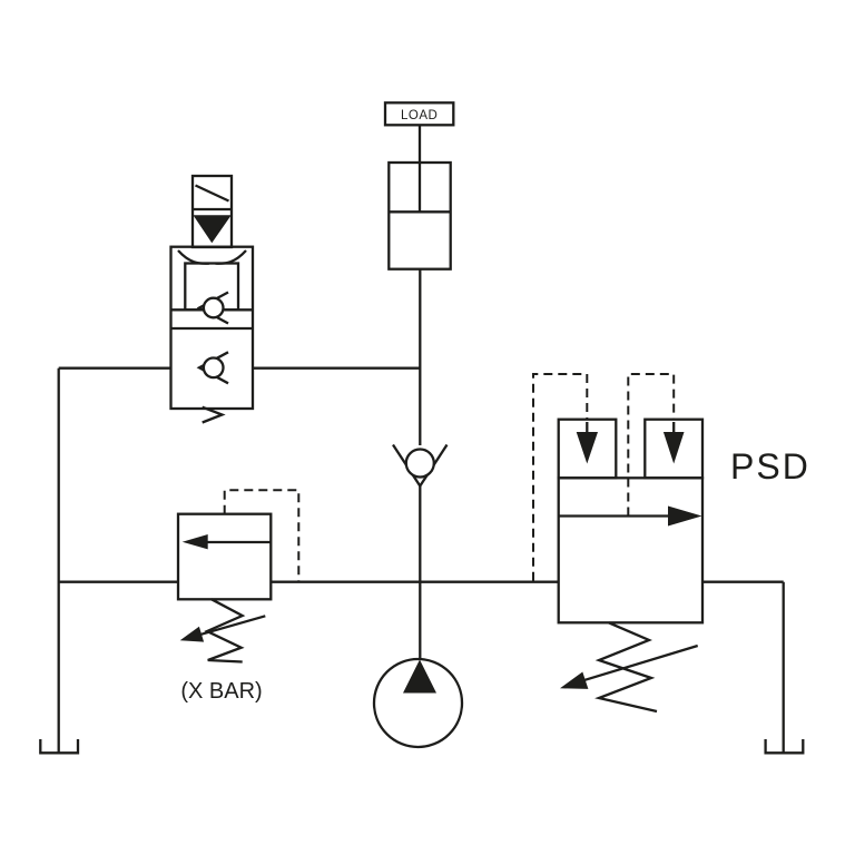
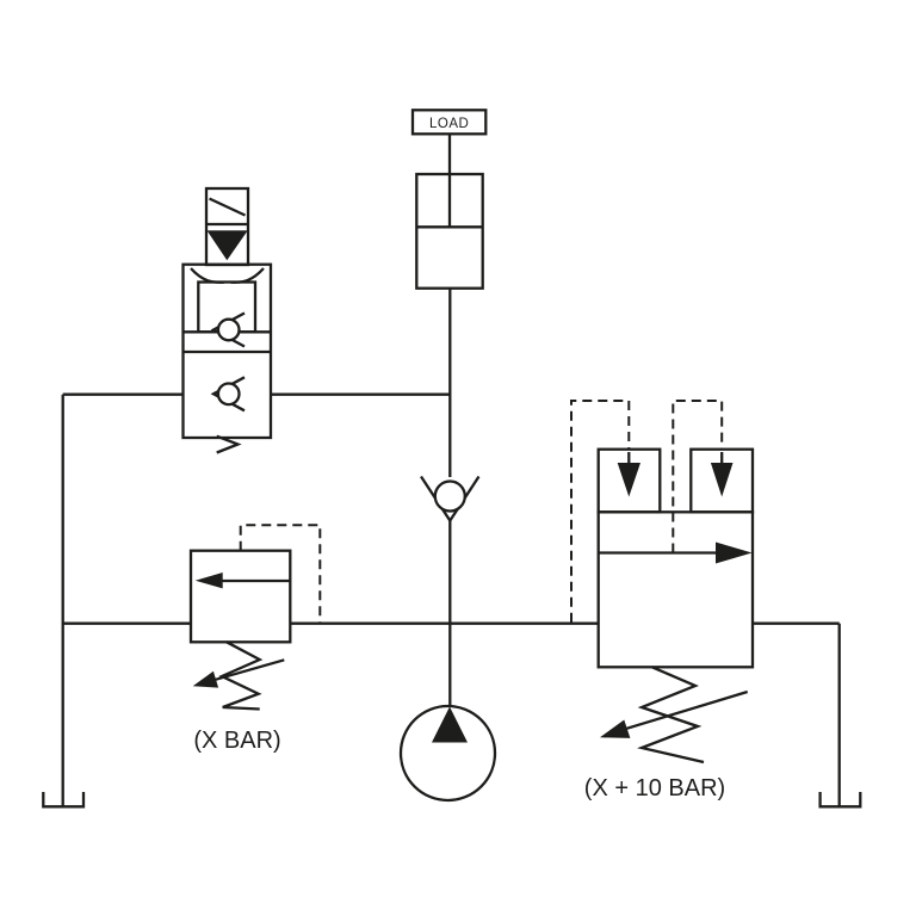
  LOAD
- PSD
  (X BAR)
+ (X + 10 BAR)
